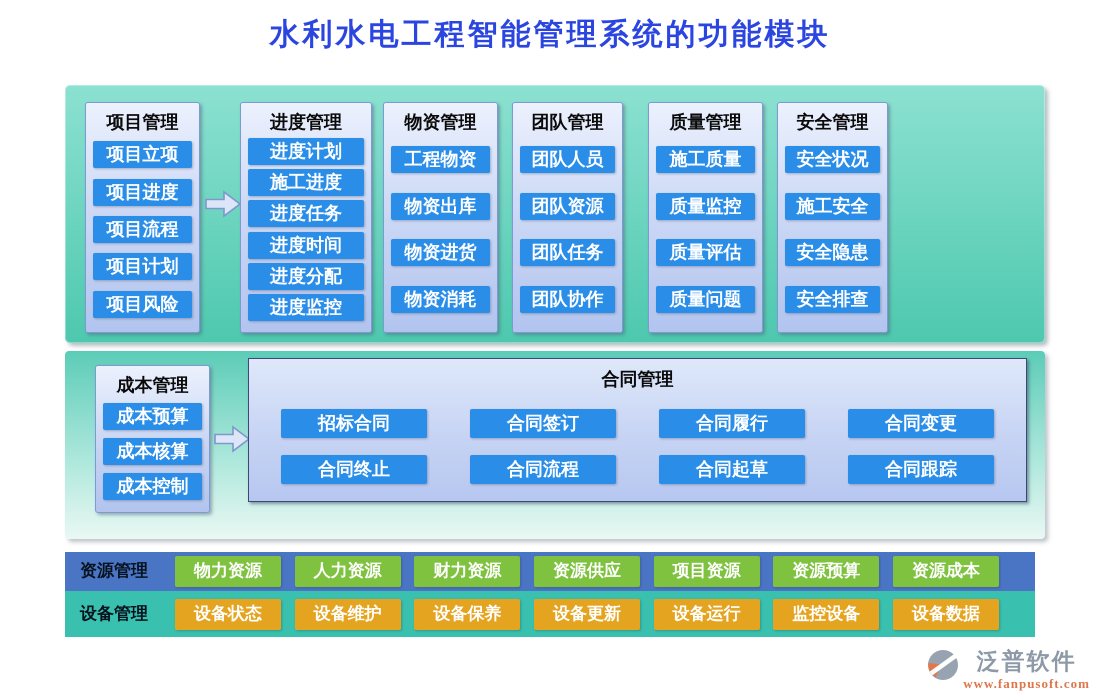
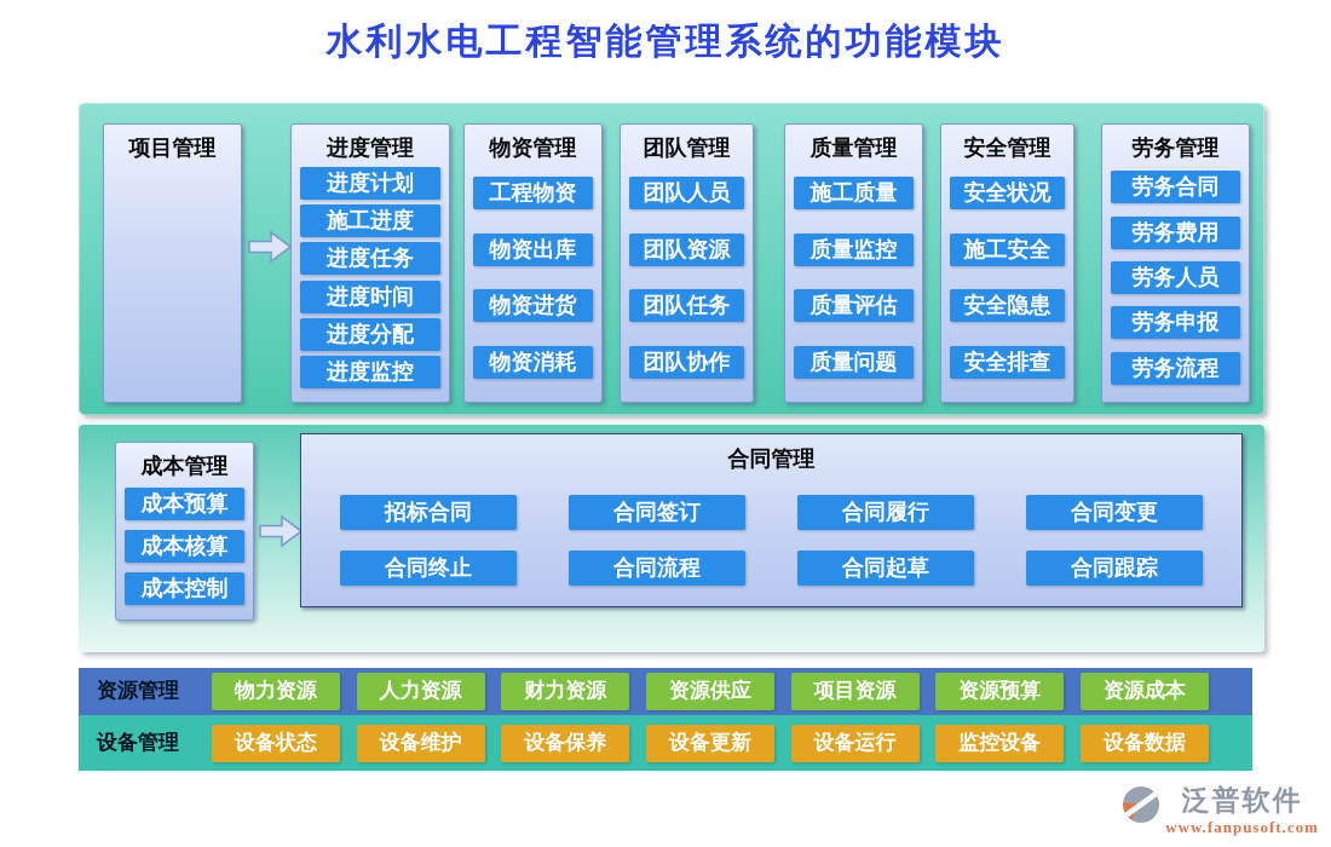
  水利水电工程智能管理系统的功能模块
  项目管理
- 项目立项
- 项目进度
- 项目流程
- 项目计划
- 项目风险
  进度管理
  进度计划
  施工进度
  进度任务
  进度时间
  进度分配
  进度监控
  物资管理
  工程物资
  物资出库
  物资进货
  物资消耗
  团队管理
  团队人员
  团队资源
  团队任务
  团队协作
  质量管理
  施工质量
  质量监控
  质量评估
  质量问题
  安全管理
  安全状况
  施工安全
  安全隐患
  安全排查
+ 劳务管理
+ 劳务合同
+ 劳务费用
+ 劳务人员
+ 劳务申报
+ 劳务流程
  成本管理
  成本预算
  成本核算
  成本控制
  合同管理
  招标合同
  合同签订
  合同履行
  合同变更
  合同终止
  合同流程
  合同起草
  合同跟踪
  资源管理
  物力资源
  人力资源
  财力资源
  资源供应
  项目资源
  资源预算
  资源成本
  设备管理
  设备状态
  设备维护
  设备保养
  设备更新
  设备运行
  监控设备
  设备数据
  泛普软件
  www.fanpusoft.com
